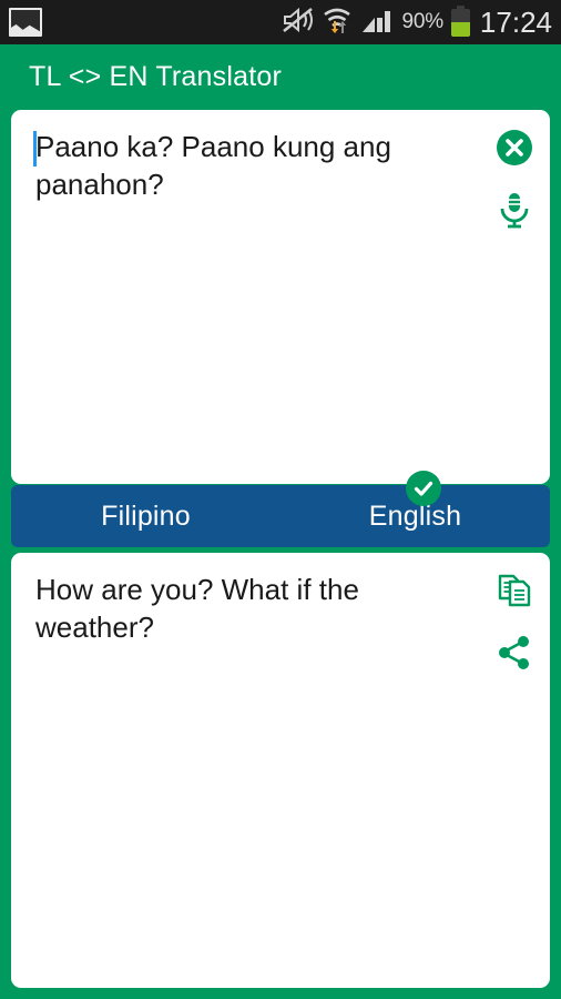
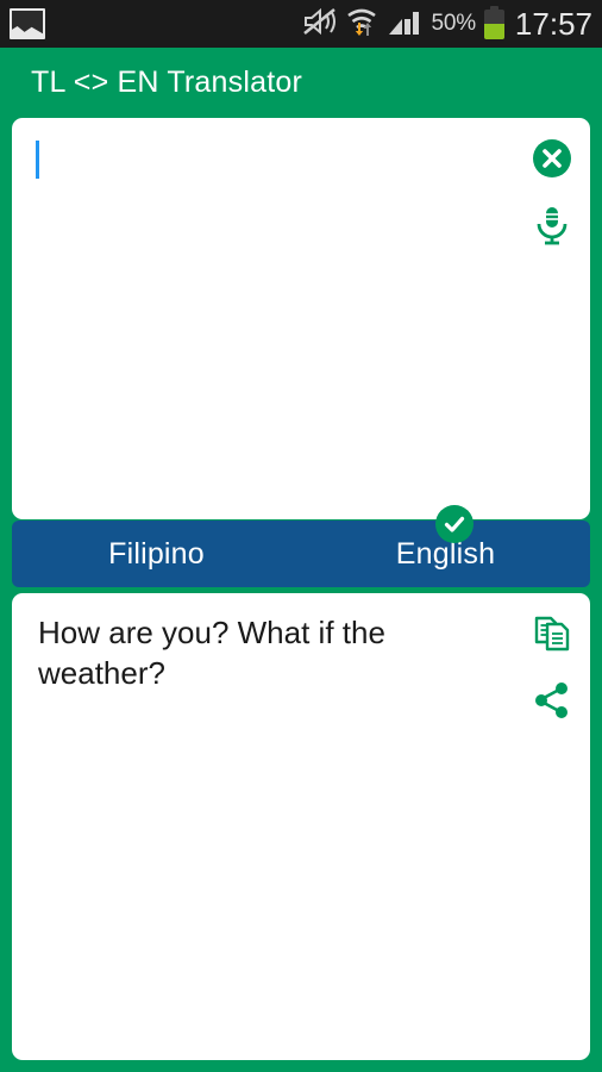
- 90%
+ 50%
- 17:24
+ 17:57
  TL <> EN Translator
- Paano ka? Paano kung ang panahon?
  Filipino
  English
  How are you? What if the weather?
